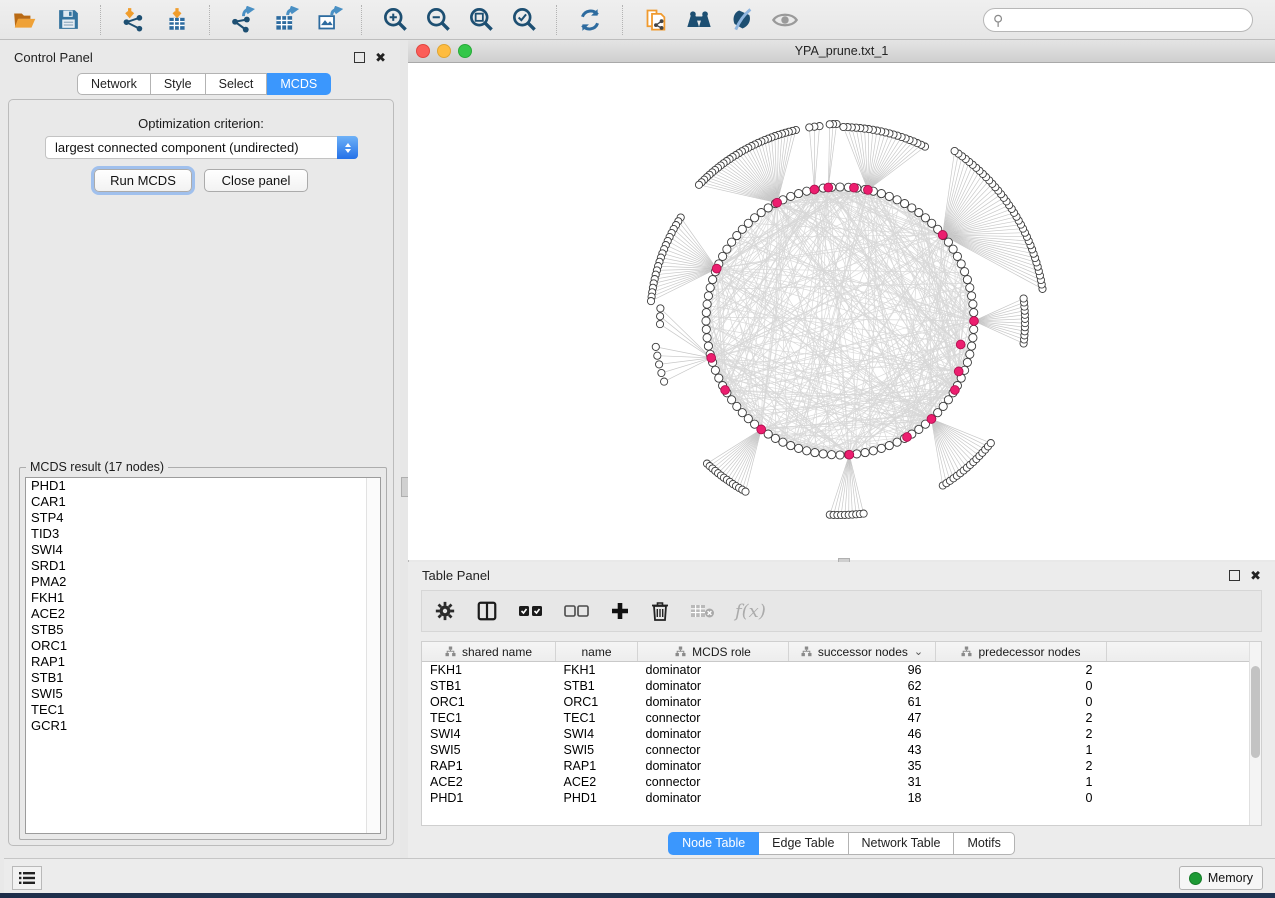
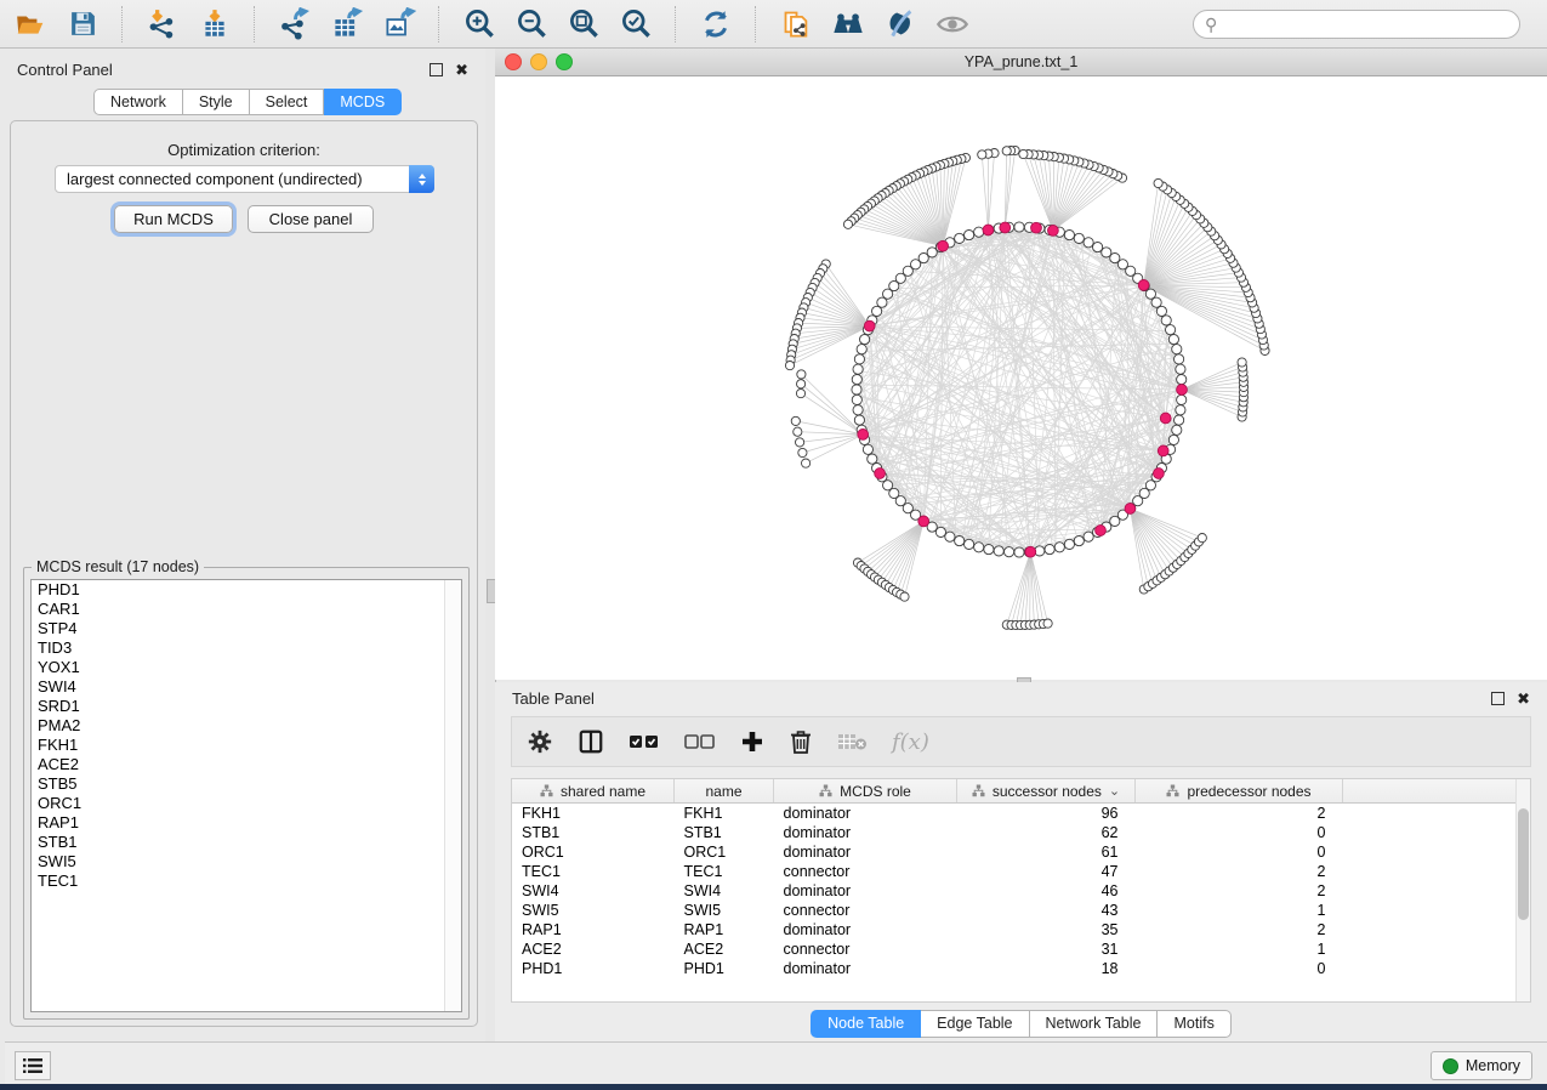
  ⚲
  Control Panel
  ✖
  Network
  Style
  Select
  MCDS
  Optimization criterion:
  largest connected component (undirected)
  Run MCDS
  Close panel
  MCDS result (17 nodes)
  PHD1
  CAR1
  STP4
  TID3
+ YOX1
  SWI4
  SRD1
  PMA2
  FKH1
  ACE2
  STB5
  ORC1
  RAP1
  STB1
  SWI5
  TEC1
- GCR1
  YPA_prune.txt_1
  Table Panel
  ✖
  f(x)
  shared name	name	MCDS role	successor nodes ⌄	predecessor nodes
  FKH1	FKH1	dominator	96	2
  STB1	STB1	dominator	62	0
  ORC1	ORC1	dominator	61	0
  TEC1	TEC1	connector	47	2
  SWI4	SWI4	dominator	46	2
  SWI5	SWI5	connector	43	1
  RAP1	RAP1	dominator	35	2
  ACE2	ACE2	connector	31	1
  PHD1	PHD1	dominator	18	0
  Node Table
  Edge Table
  Network Table
  Motifs
  Memory
